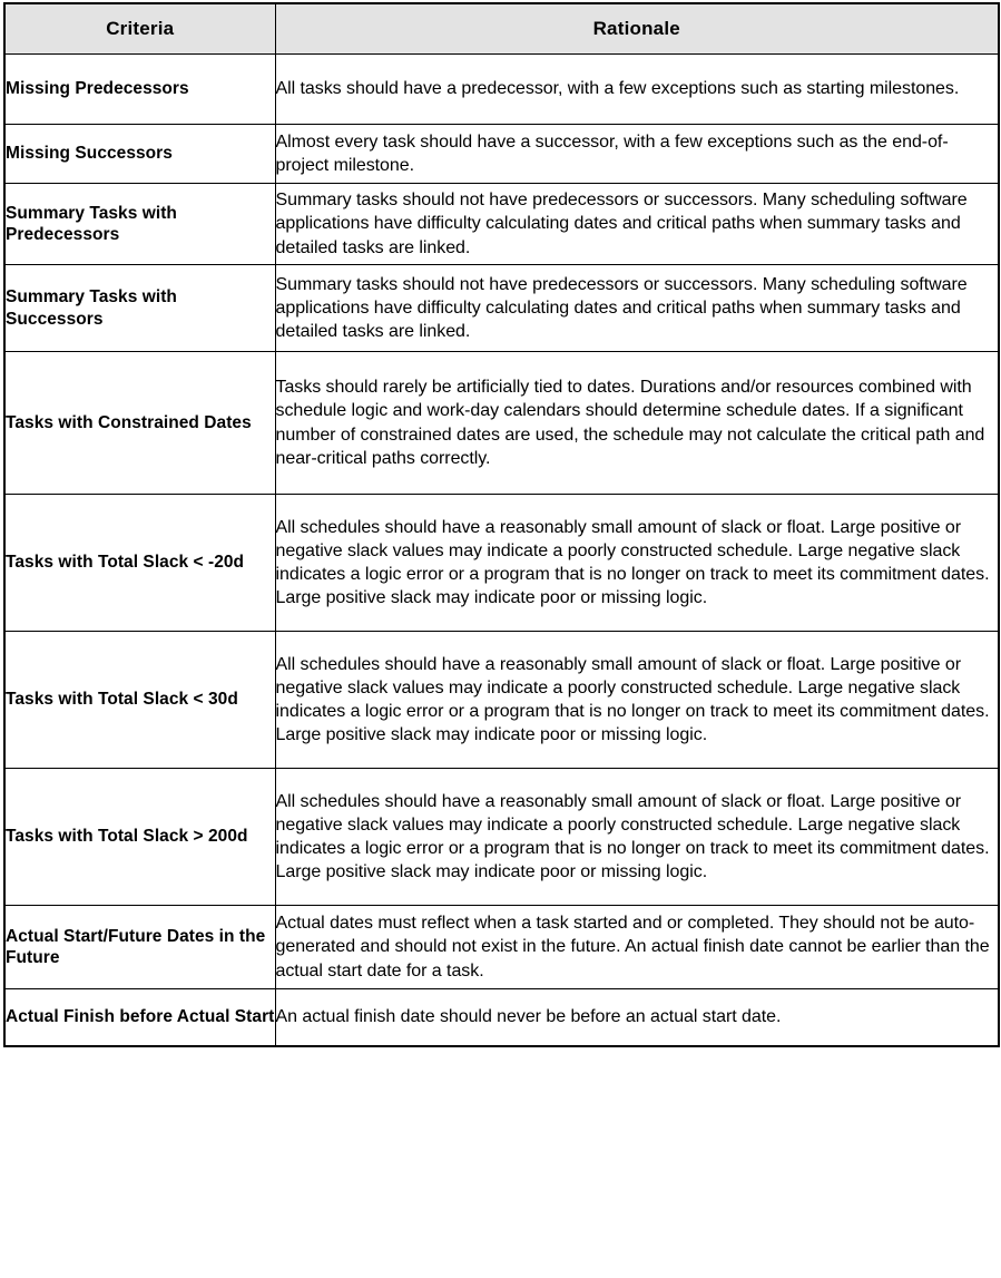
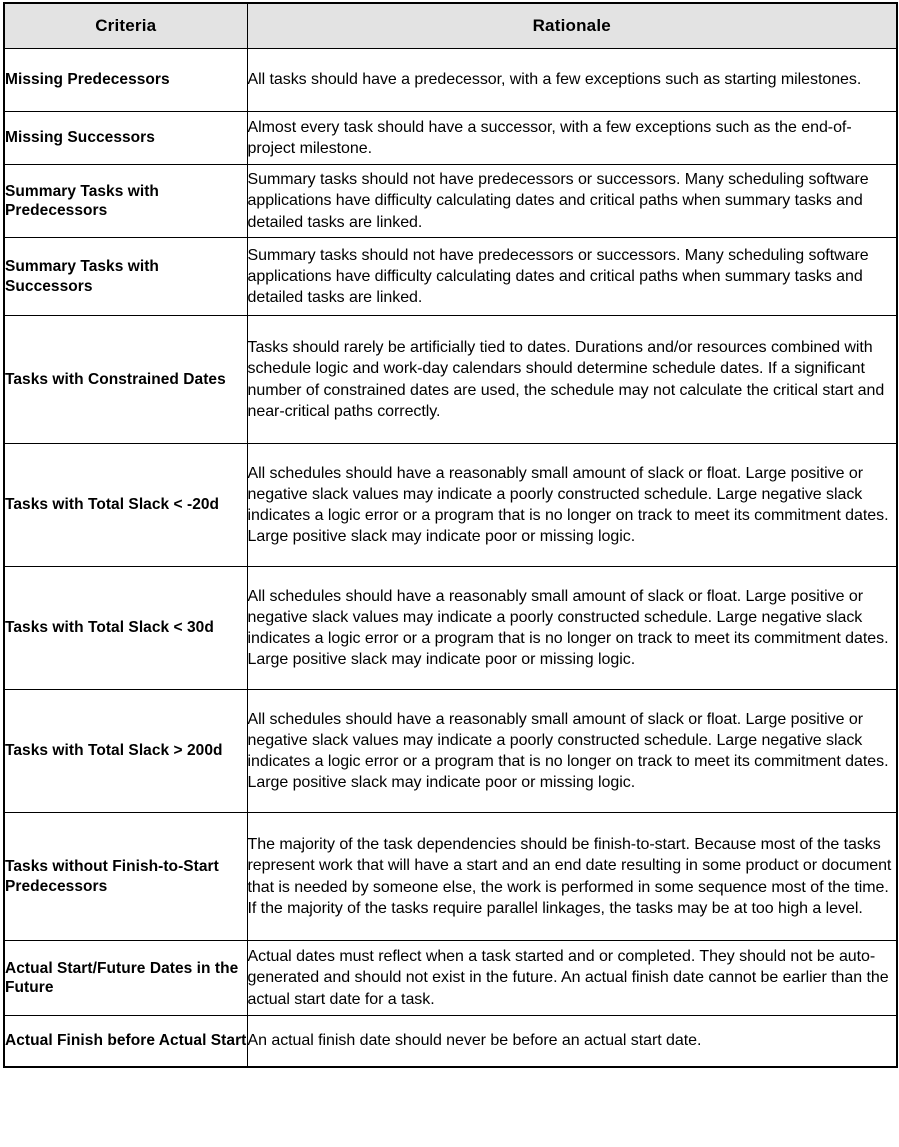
  Criteria	Rationale
  Missing Predecessors	All tasks should have a predecessor, with a few exceptions such as starting milestones.
  Missing Successors	Almost every task should have a successor, with a few exceptions such as the end-of-project milestone.
  Summary Tasks with Predecessors	Summary tasks should not have predecessors or successors. Many scheduling software applications have difficulty calculating dates and critical paths when summary tasks and detailed tasks are linked.
  Summary Tasks with Successors	Summary tasks should not have predecessors or successors. Many scheduling software applications have difficulty calculating dates and critical paths when summary tasks and detailed tasks are linked.
- Tasks with Constrained Dates	Tasks should rarely be artificially tied to dates. Durations and/or resources combined with schedule logic and work-day calendars should determine schedule dates. If a significant number of constrained dates are used, the schedule may not calculate the critical path and near-critical paths correctly.
+ Tasks with Constrained Dates	Tasks should rarely be artificially tied to dates. Durations and/or resources combined with schedule logic and work-day calendars should determine schedule dates. If a significant number of constrained dates are used, the schedule may not calculate the critical start and near-critical paths correctly.
  Tasks with Total Slack < -20d	All schedules should have a reasonably small amount of slack or float. Large positive or negative slack values may indicate a poorly constructed schedule. Large negative slack indicates a logic error or a program that is no longer on track to meet its commitment dates. Large positive slack may indicate poor or missing logic.
  Tasks with Total Slack < 30d	All schedules should have a reasonably small amount of slack or float. Large positive or negative slack values may indicate a poorly constructed schedule. Large negative slack indicates a logic error or a program that is no longer on track to meet its commitment dates. Large positive slack may indicate poor or missing logic.
  Tasks with Total Slack > 200d	All schedules should have a reasonably small amount of slack or float. Large positive or negative slack values may indicate a poorly constructed schedule. Large negative slack indicates a logic error or a program that is no longer on track to meet its commitment dates. Large positive slack may indicate poor or missing logic.
+ Tasks without Finish-to-Start Predecessors	The majority of the task dependencies should be finish-to-start. Because most of the tasks represent work that will have a start and an end date resulting in some product or document that is needed by someone else, the work is performed in some sequence most of the time. If the majority of the tasks require parallel linkages, the tasks may be at too high a level.
  Actual Start/Future Dates in the Future	Actual dates must reflect when a task started and or completed. They should not be auto-generated and should not exist in the future. An actual finish date cannot be earlier than the actual start date for a task.
  Actual Finish before Actual Start	An actual finish date should never be before an actual start date.
